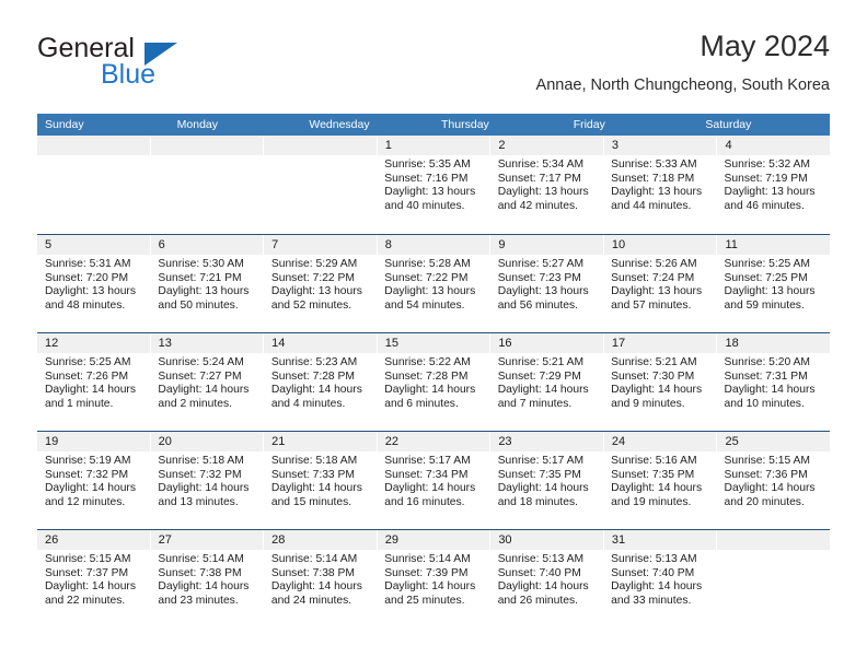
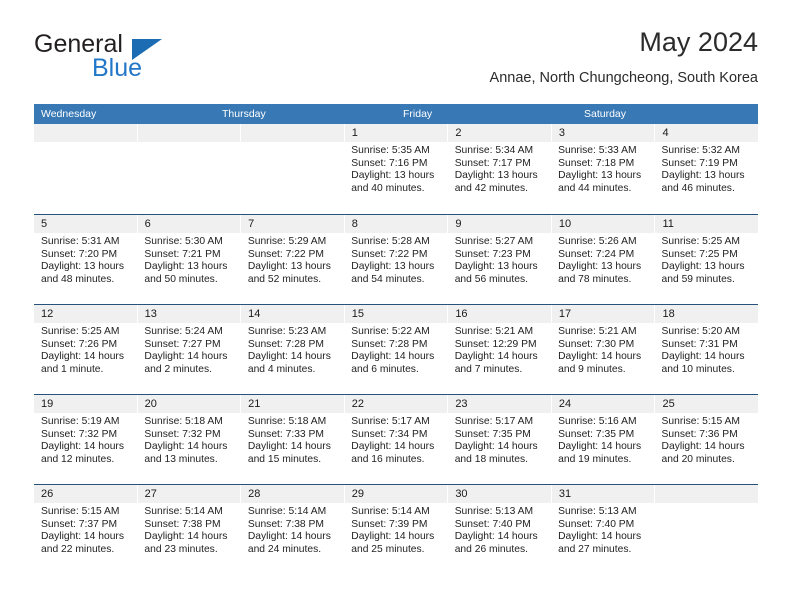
  General
  Blue
  May 2024
  Annae, North Chungcheong, South Korea
- Sunday
- Monday
  Wednesday
  Thursday
  Friday
  Saturday
  1
  2
  3
  4
  Sunrise: 5:35 AM
  Sunset: 7:16 PM
  Daylight: 13 hours
  and 40 minutes.
  Sunrise: 5:34 AM
  Sunset: 7:17 PM
  Daylight: 13 hours
  and 42 minutes.
  Sunrise: 5:33 AM
  Sunset: 7:18 PM
  Daylight: 13 hours
  and 44 minutes.
  Sunrise: 5:32 AM
  Sunset: 7:19 PM
  Daylight: 13 hours
  and 46 minutes.
  5
  6
  7
  8
  9
  10
  11
  Sunrise: 5:31 AM
  Sunset: 7:20 PM
  Daylight: 13 hours
  and 48 minutes.
  Sunrise: 5:30 AM
  Sunset: 7:21 PM
  Daylight: 13 hours
  and 50 minutes.
  Sunrise: 5:29 AM
  Sunset: 7:22 PM
  Daylight: 13 hours
  and 52 minutes.
  Sunrise: 5:28 AM
  Sunset: 7:22 PM
  Daylight: 13 hours
  and 54 minutes.
  Sunrise: 5:27 AM
  Sunset: 7:23 PM
  Daylight: 13 hours
  and 56 minutes.
  Sunrise: 5:26 AM
  Sunset: 7:24 PM
  Daylight: 13 hours
- and 57 minutes.
+ and 78 minutes.
  Sunrise: 5:25 AM
  Sunset: 7:25 PM
  Daylight: 13 hours
  and 59 minutes.
  12
  13
  14
  15
  16
  17
  18
  Sunrise: 5:25 AM
  Sunset: 7:26 PM
  Daylight: 14 hours
  and 1 minute.
  Sunrise: 5:24 AM
  Sunset: 7:27 PM
  Daylight: 14 hours
  and 2 minutes.
  Sunrise: 5:23 AM
  Sunset: 7:28 PM
  Daylight: 14 hours
  and 4 minutes.
  Sunrise: 5:22 AM
  Sunset: 7:28 PM
  Daylight: 14 hours
  and 6 minutes.
  Sunrise: 5:21 AM
- Sunset: 7:29 PM
+ Sunset: 12:29 PM
  Daylight: 14 hours
  and 7 minutes.
  Sunrise: 5:21 AM
  Sunset: 7:30 PM
  Daylight: 14 hours
  and 9 minutes.
  Sunrise: 5:20 AM
  Sunset: 7:31 PM
  Daylight: 14 hours
  and 10 minutes.
  19
  20
  21
  22
  23
  24
  25
  Sunrise: 5:19 AM
  Sunset: 7:32 PM
  Daylight: 14 hours
  and 12 minutes.
  Sunrise: 5:18 AM
  Sunset: 7:32 PM
  Daylight: 14 hours
  and 13 minutes.
  Sunrise: 5:18 AM
  Sunset: 7:33 PM
  Daylight: 14 hours
  and 15 minutes.
  Sunrise: 5:17 AM
  Sunset: 7:34 PM
  Daylight: 14 hours
  and 16 minutes.
  Sunrise: 5:17 AM
  Sunset: 7:35 PM
  Daylight: 14 hours
  and 18 minutes.
  Sunrise: 5:16 AM
  Sunset: 7:35 PM
  Daylight: 14 hours
  and 19 minutes.
  Sunrise: 5:15 AM
  Sunset: 7:36 PM
  Daylight: 14 hours
  and 20 minutes.
  26
  27
  28
  29
  30
  31
  Sunrise: 5:15 AM
  Sunset: 7:37 PM
  Daylight: 14 hours
  and 22 minutes.
  Sunrise: 5:14 AM
  Sunset: 7:38 PM
  Daylight: 14 hours
  and 23 minutes.
  Sunrise: 5:14 AM
  Sunset: 7:38 PM
  Daylight: 14 hours
  and 24 minutes.
  Sunrise: 5:14 AM
  Sunset: 7:39 PM
  Daylight: 14 hours
  and 25 minutes.
  Sunrise: 5:13 AM
  Sunset: 7:40 PM
  Daylight: 14 hours
  and 26 minutes.
  Sunrise: 5:13 AM
  Sunset: 7:40 PM
  Daylight: 14 hours
- and 33 minutes.
+ and 27 minutes.
